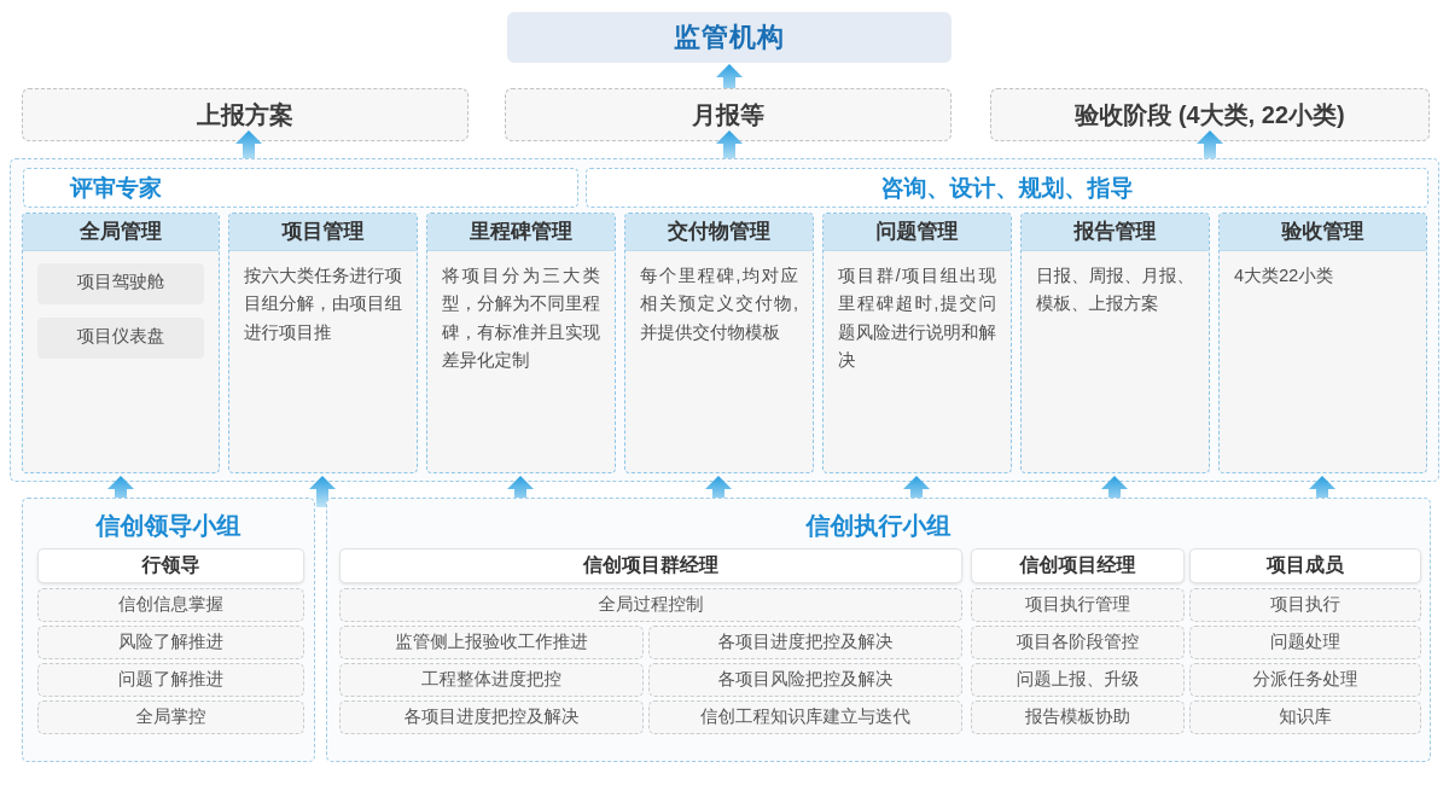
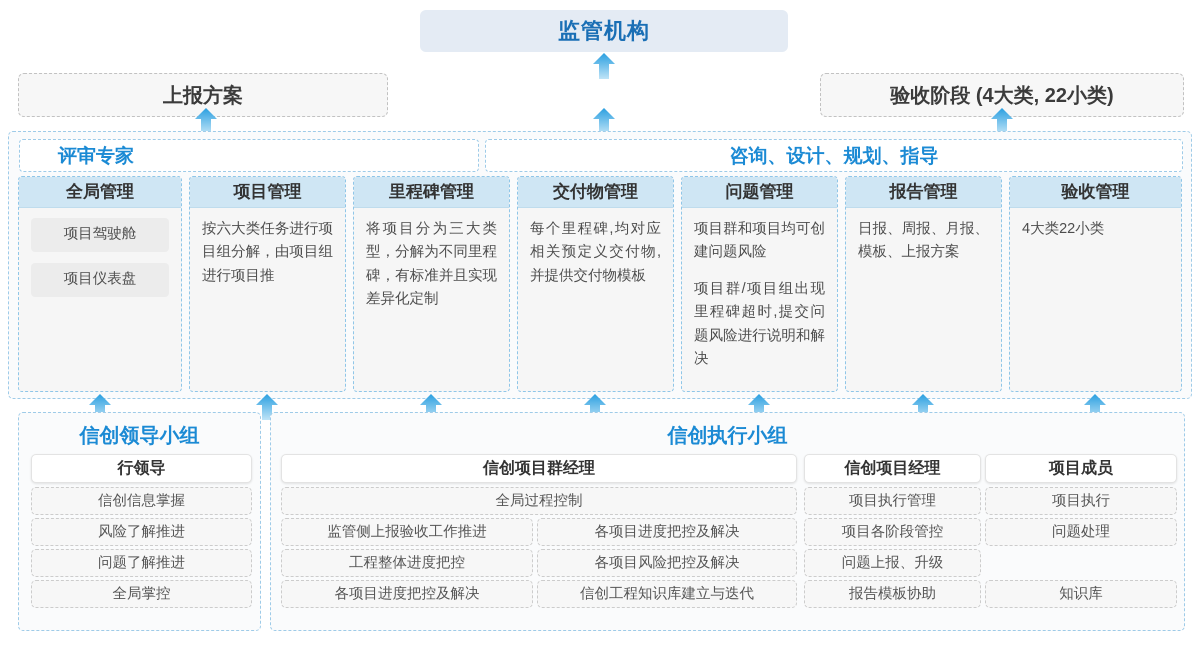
  监管机构
  上报方案
- 月报等
  验收阶段 (4大类, 22小类)
  评审专家
  咨询、设计、规划、指导
  全局管理
  项目驾驶舱
  项目仪表盘
  项目管理
  按六大类任务进行项目组分解，由项目组进行项目推
  里程碑管理
  将项目分为三大类型，分解为不同里程碑，有标准并且实现差异化定制
  交付物管理
  每个里程碑,均对应相关预定义交付物,并提供交付物模板
  问题管理
+ 项目群和项目均可创建问题风险
  项目群/项目组出现里程碑超时,提交问题风险进行说明和解决
  报告管理
  日报、周报、月报、模板、上报方案
  验收管理
  4大类22小类
  信创领导小组
  行领导
  信创信息掌握
  风险了解推进
  问题了解推进
  全局掌控
  信创执行小组
  信创项目群经理
  全局过程控制
  监管侧上报验收工作推进
  工程整体进度把控
  各项目进度把控及解决
  各项目进度把控及解决
  各项目风险把控及解决
  信创工程知识库建立与迭代
  信创项目经理
  项目执行管理
  项目各阶段管控
  问题上报、升级
  报告模板协助
  项目成员
  项目执行
  问题处理
- 分派任务处理
  知识库
